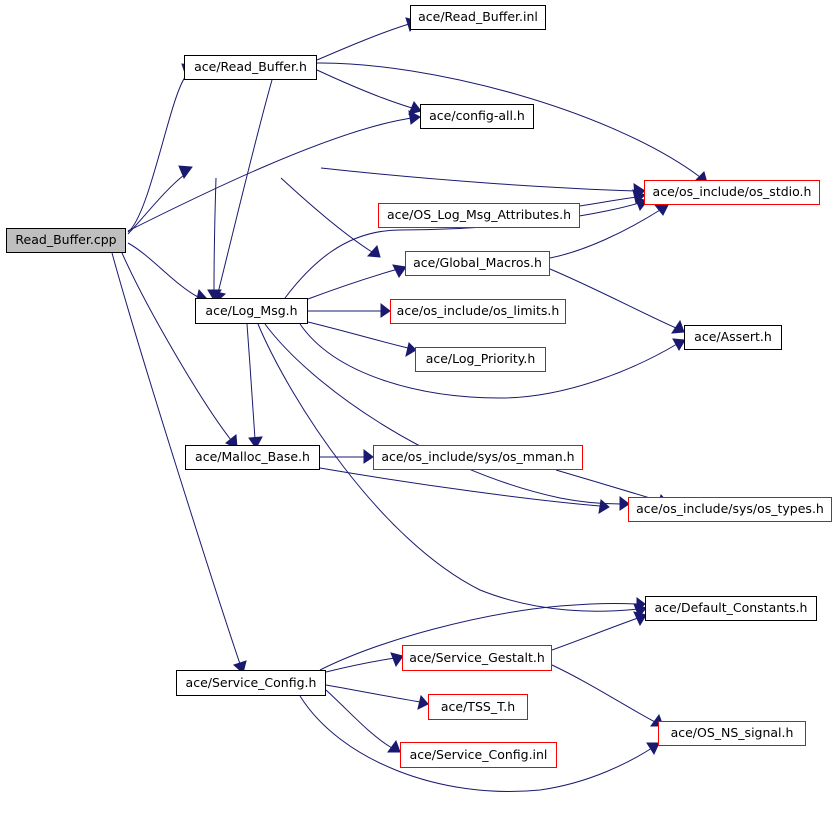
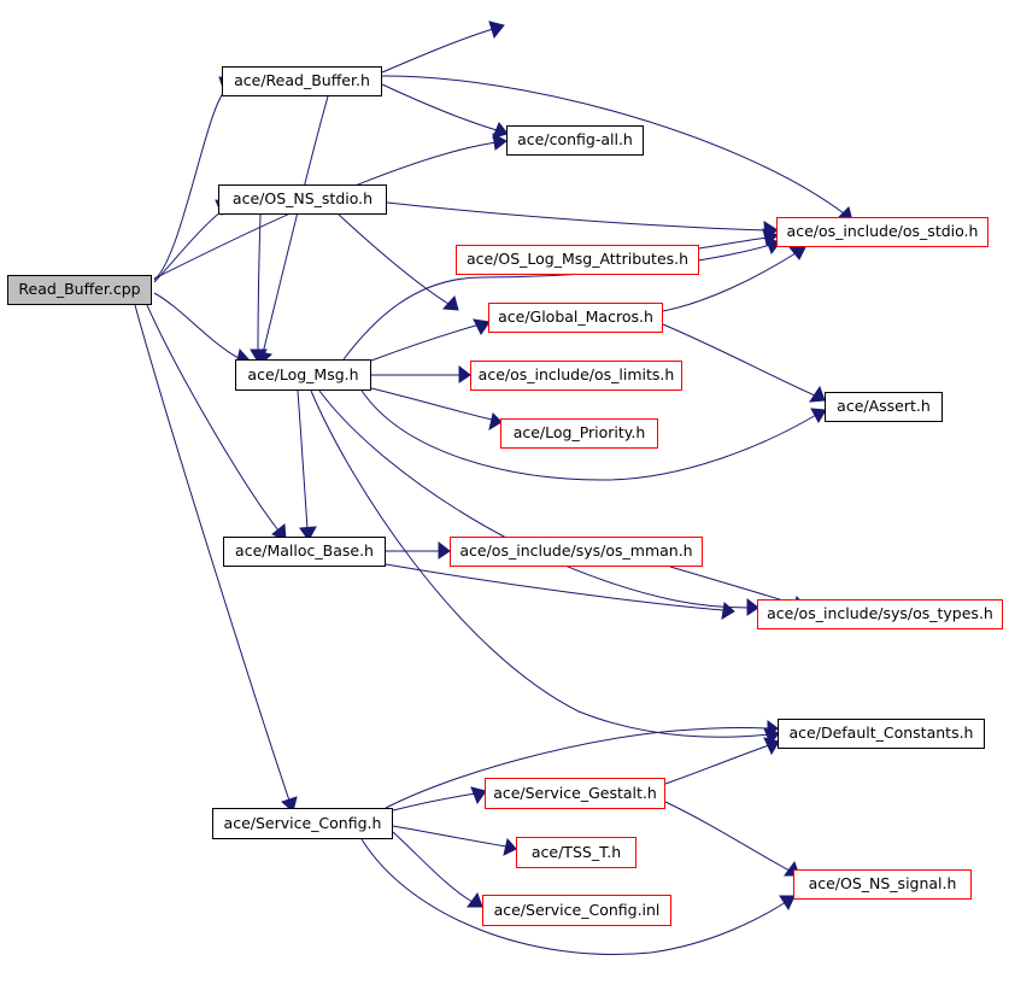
  Read_Buffer.cpp
  ace/Read_Buffer.h
- ace/Read_Buffer.inl
  ace/config-all.h
+ ace/OS_NS_stdio.h
  ace/os_include/os_stdio.h
  ace/OS_Log_Msg_Attributes.h
  ace/Global_Macros.h
  ace/Log_Msg.h
  ace/os_include/os_limits.h
  ace/Assert.h
  ace/Log_Priority.h
  ace/Malloc_Base.h
  ace/os_include/sys/os_mman.h
  ace/os_include/sys/os_types.h
  ace/Default_Constants.h
  ace/Service_Gestalt.h
  ace/Service_Config.h
  ace/TSS_T.h
  ace/OS_NS_signal.h
  ace/Service_Config.inl
